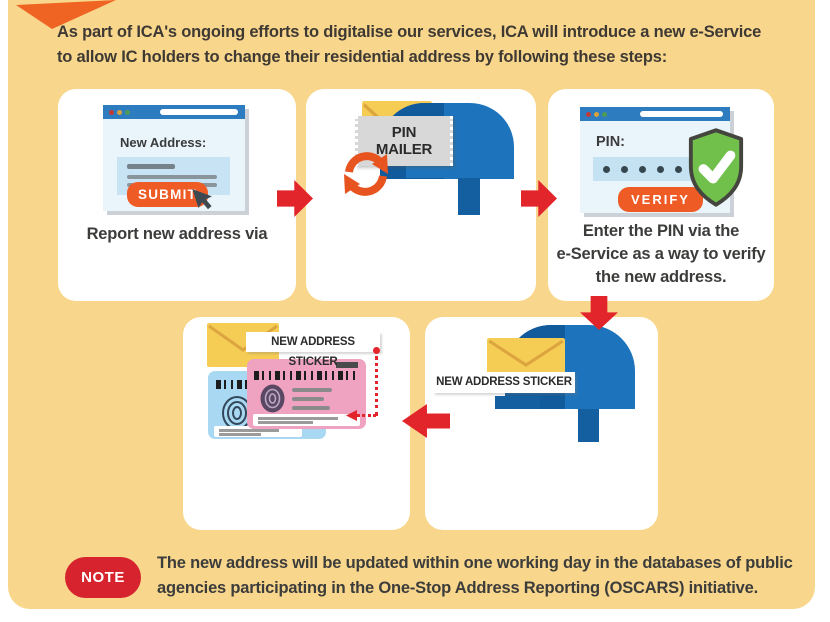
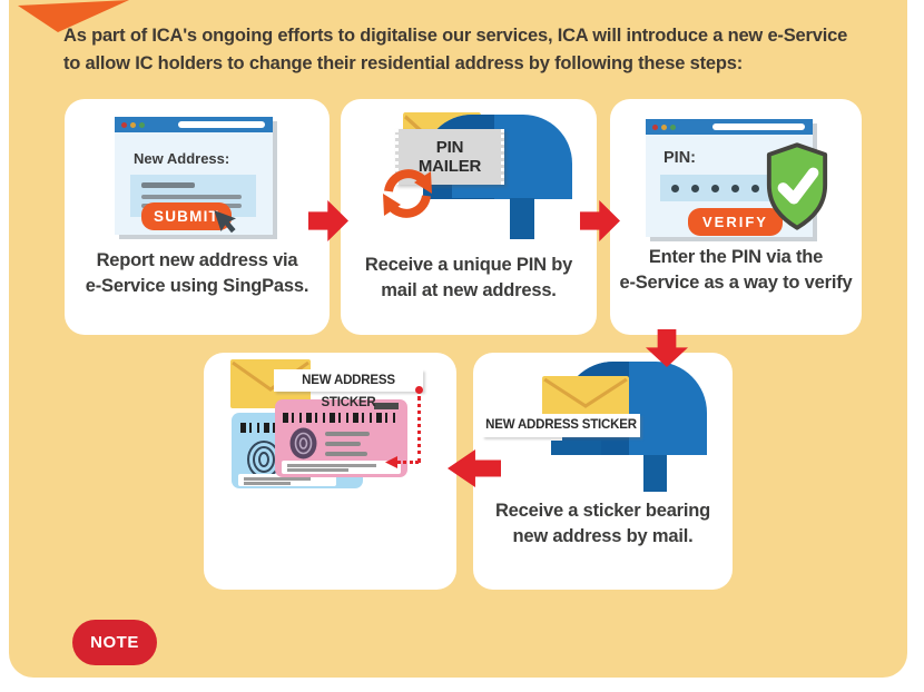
  As part of ICA's ongoing efforts to digitalise our services, ICA will introduce a new e-Service
  to allow IC holders to change their residential address by following these steps:
  New Address:
  SUBMIT
  Report new address via
+ e-Service using SingPass.
  PIN
  MAILER
+ Receive a unique PIN by
+ mail at new address.
  PIN:
  VERIFY
  Enter the PIN via the
  e-Service as a way to verify
- the new address.
  NEW ADDRESS STICKER
+ Receive a sticker bearing
+ new address by mail.
  NEW ADDRESS STICKER
  NOTE
- The new address will be updated within one working day in the databases of public
- agencies participating in the One-Stop Address Reporting (OSCARS) initiative.
